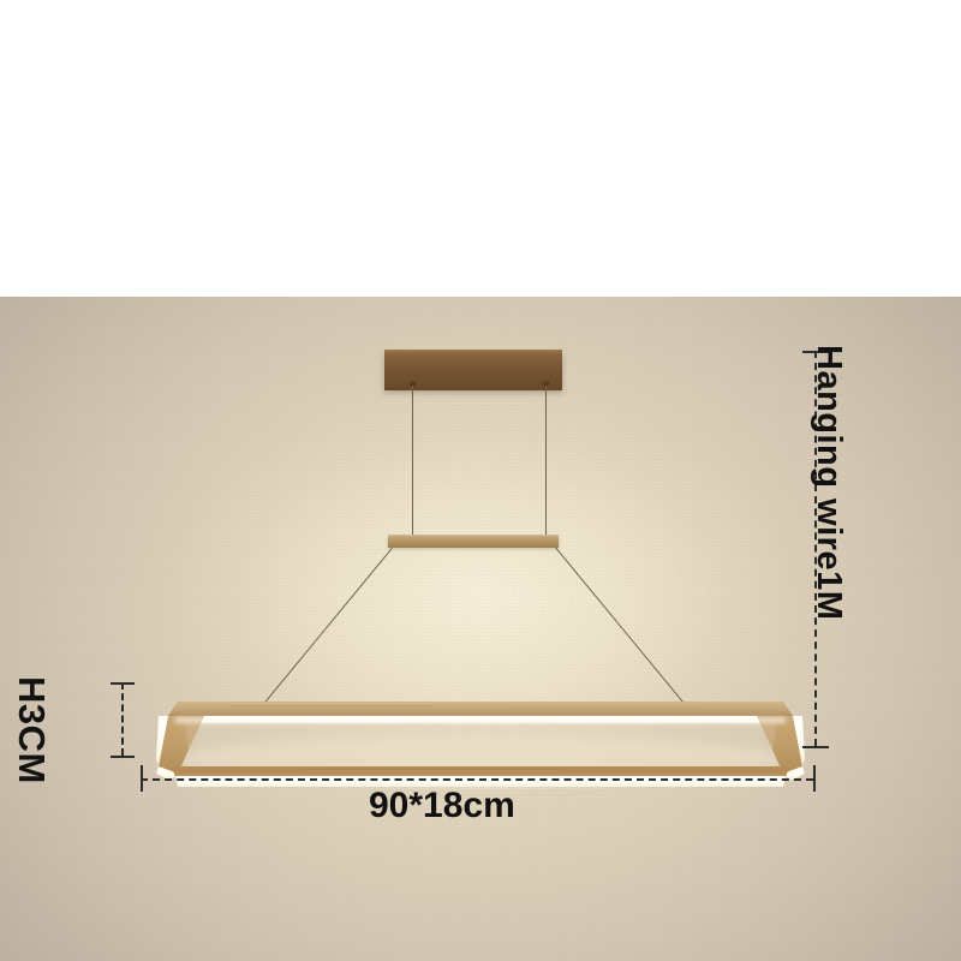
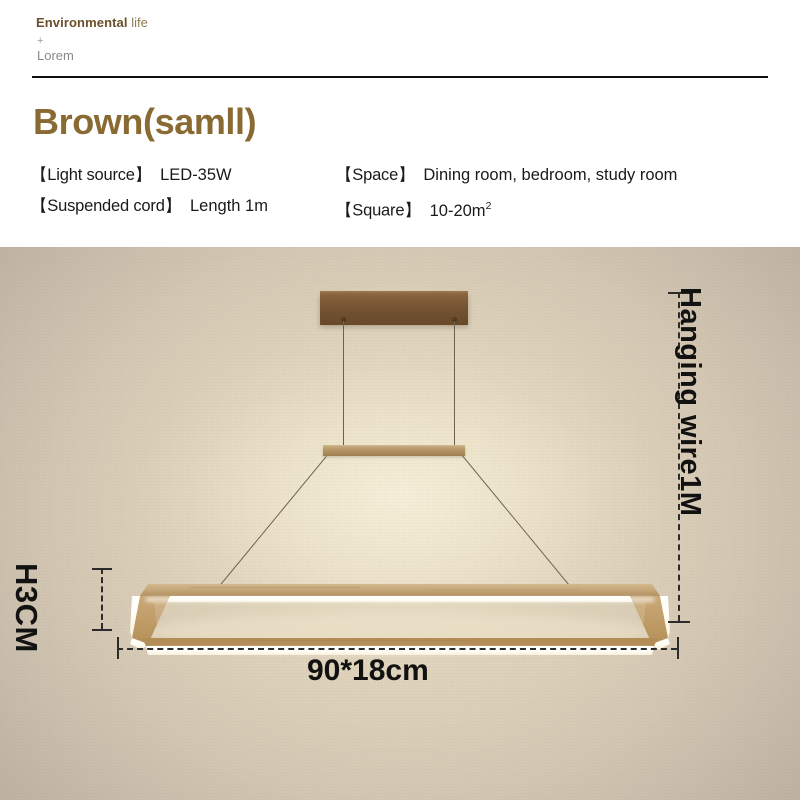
+ Environmental life
+ +
+ Lorem
+ Brown(samll)
+ 【Light source】 LED-35W
+ 【Space】 Dining room, bedroom, study room
+ 【Suspended cord】 Length 1m
+ 【Square】 10-20m2
